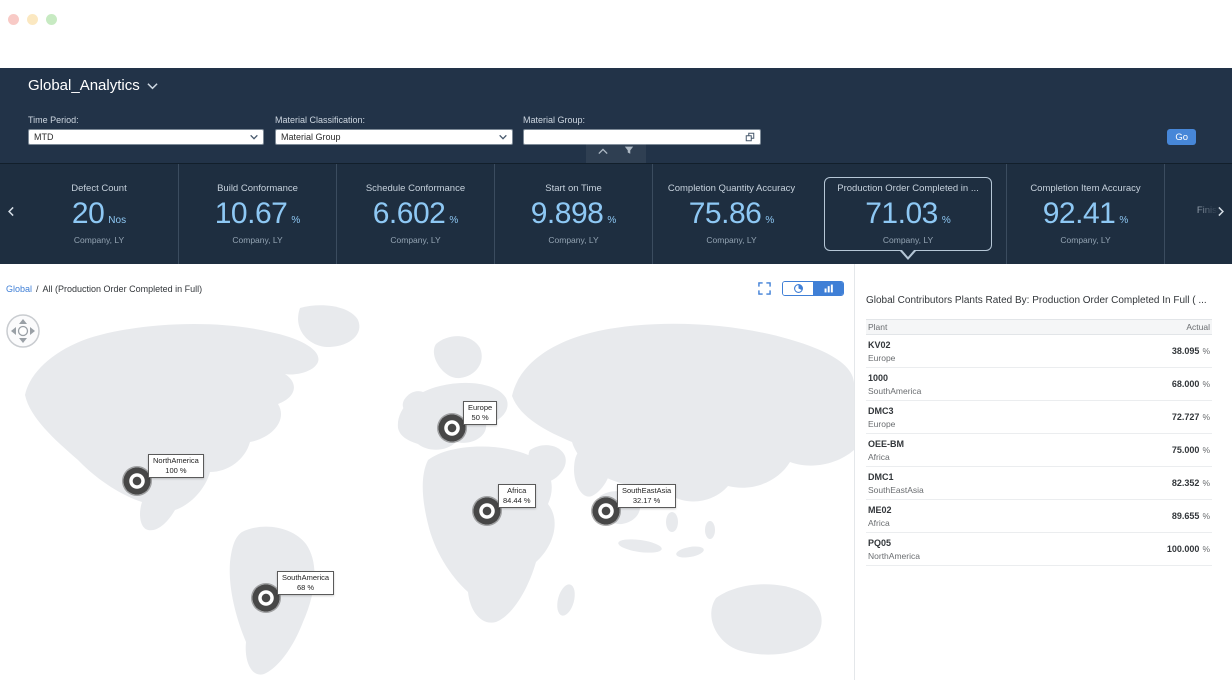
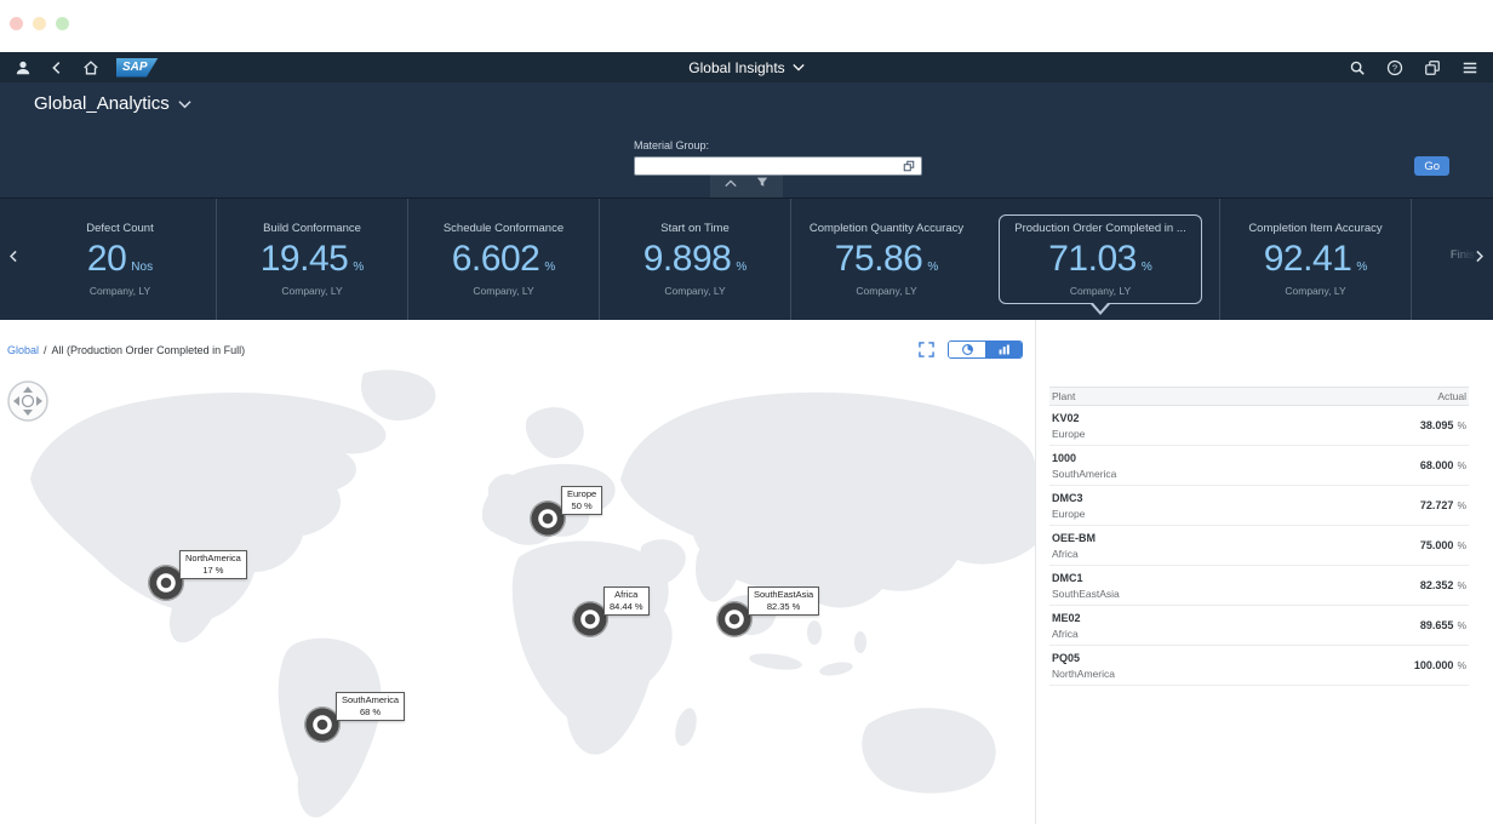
+ Global Insights
+ SAP
+ ?
  Global_Analytics
- Time Period:
- MTD
- Material Classification:
- Material Group
  Material Group:
  Go
  Defect Count
  20
  Nos
  Company, LY
  Build Conformance
- 10.67
+ 19.45
  %
  Company, LY
  Schedule Conformance
  6.602
  %
  Company, LY
  Start on Time
  9.898
  %
  Company, LY
  Completion Quantity Accuracy
  75.86
  %
  Company, LY
  Production Order Completed in ...
  71.03
  %
  Company, LY
  Completion Item Accuracy
  92.41
  %
  Company, LY
  Global
  /
  All (Production Order Completed in Full)
  NorthAmerica
- 100 %
+ 17 %
  Europe
  50 %
  Africa
  84.44 %
  SouthEastAsia
- 32.17 %
+ 82.35 %
  SouthAmerica
  68 %
- Global Contributors Plants Rated By: Production Order Completed In Full ( ...
  Plant
  Actual
  KV02
  Europe
  38.095 %
  1000
  SouthAmerica
  68.000 %
  DMC3
  Europe
  72.727 %
  OEE-BM
  Africa
  75.000 %
  DMC1
  SouthEastAsia
  82.352 %
  ME02
  Africa
  89.655 %
  PQ05
  NorthAmerica
  100.000 %
